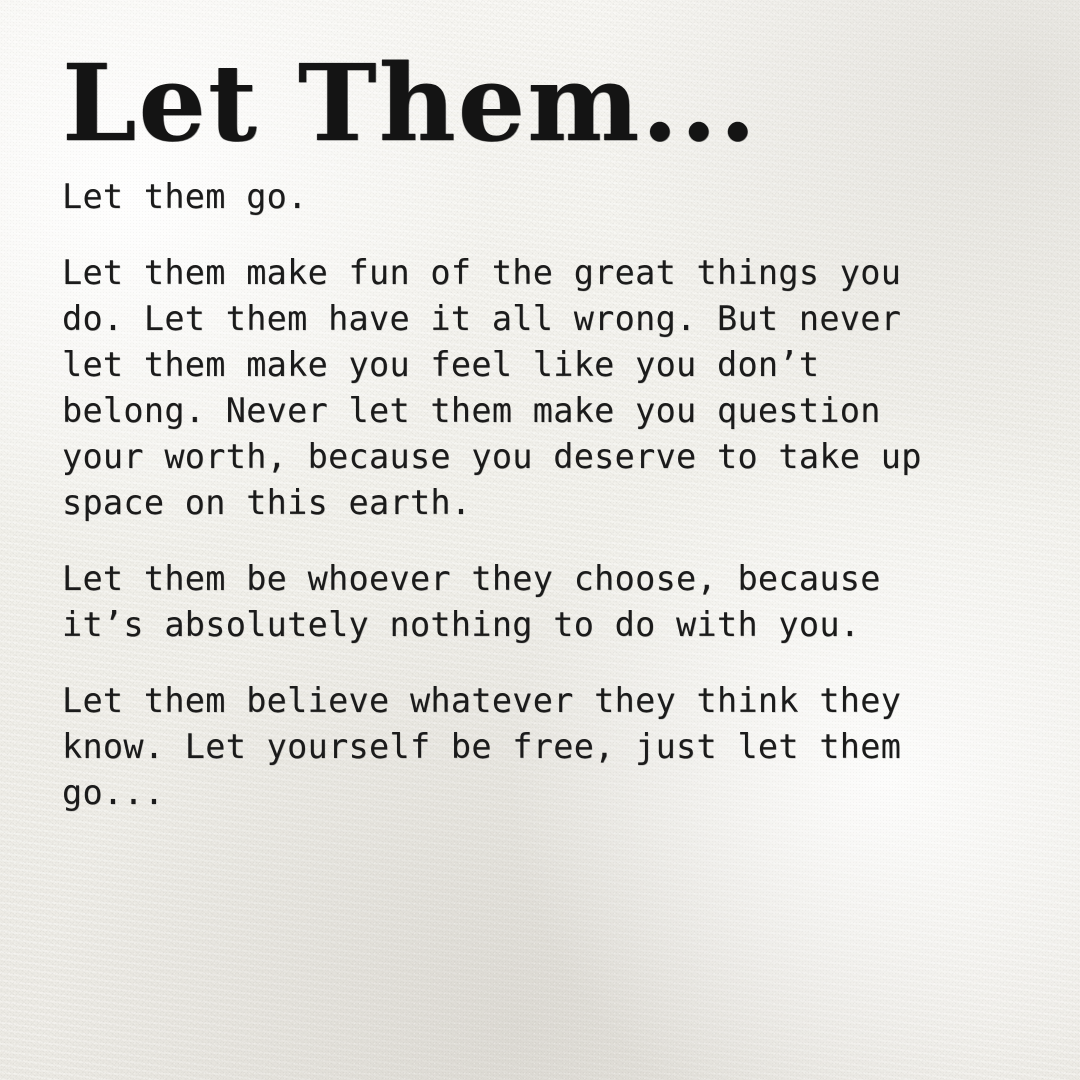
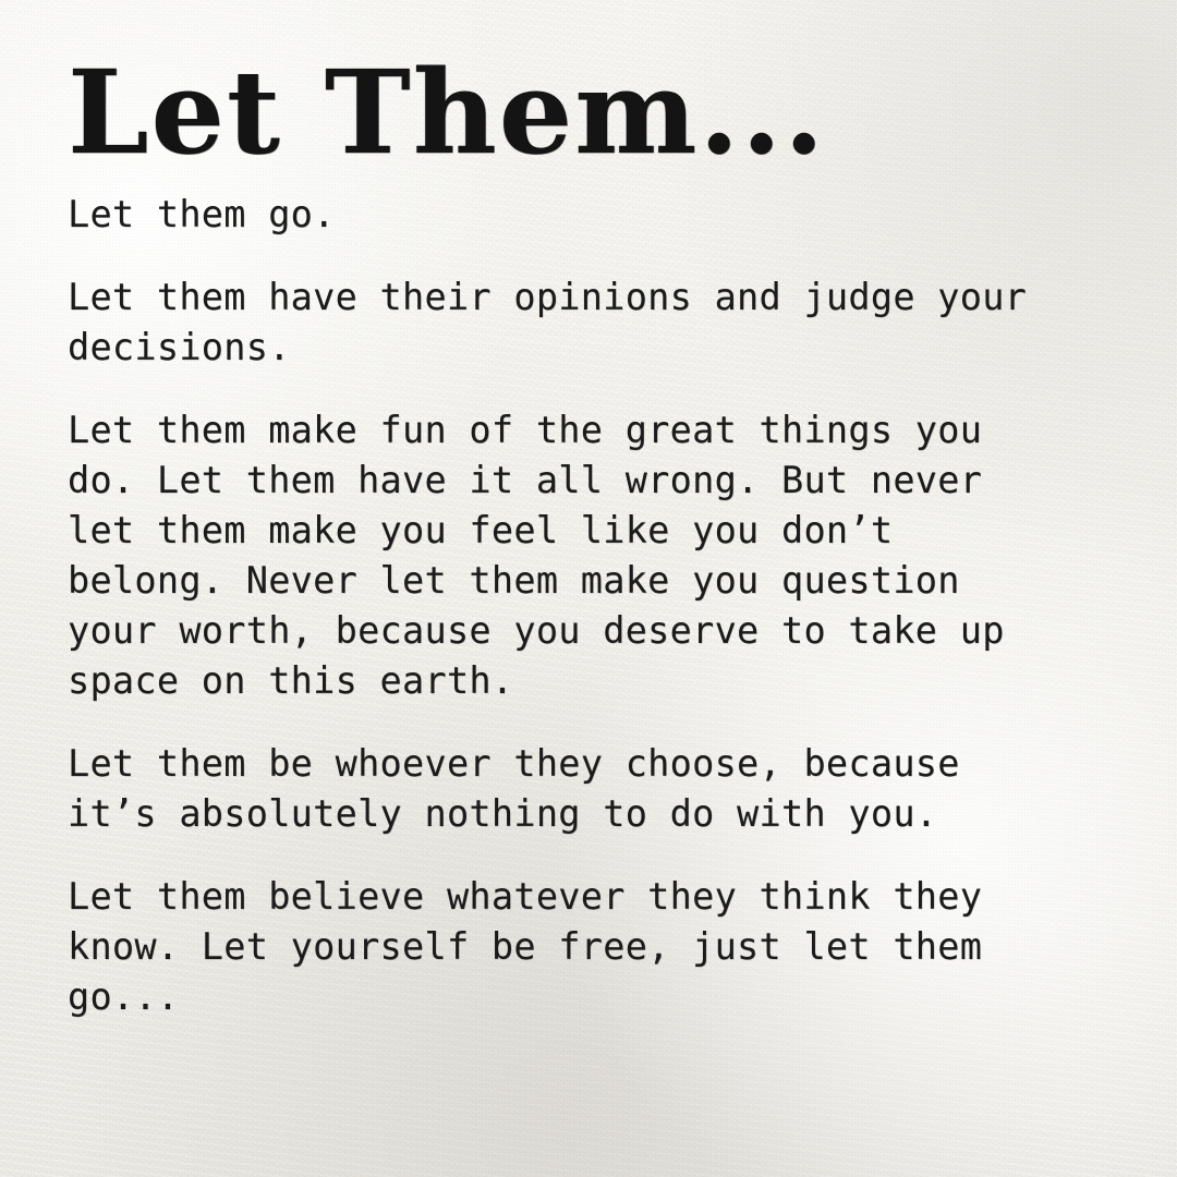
  Let Them...
  Let them go.
+ Let them have their opinions and judge your
+ decisions.
  Let them make fun of the great things you
  do. Let them have it all wrong. But never
  let them make you feel like you don’t
  belong. Never let them make you question
  your worth, because you deserve to take up
  space on this earth.
  Let them be whoever they choose, because
  it’s absolutely nothing to do with you.
  Let them believe whatever they think they
  know. Let yourself be free, just let them
  go...
